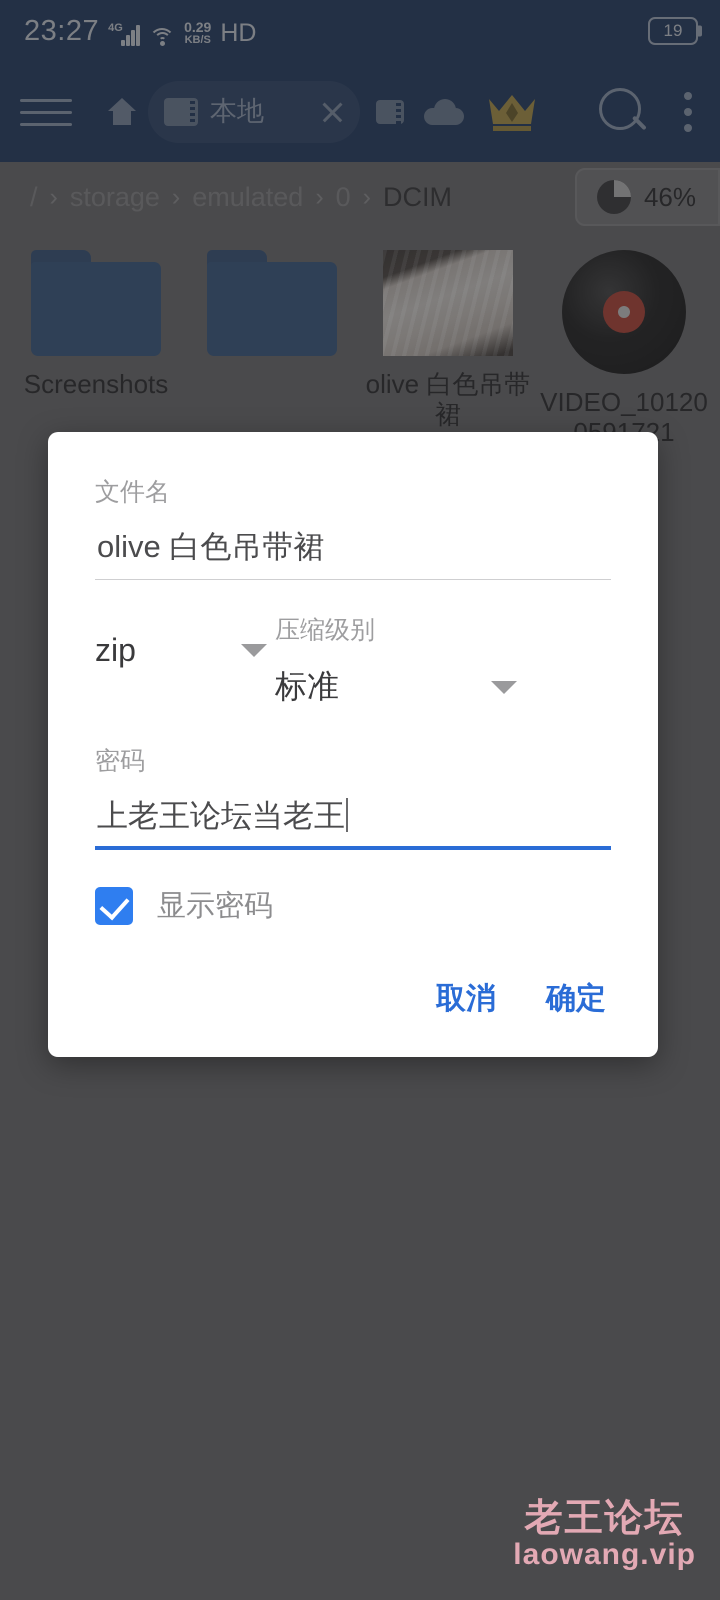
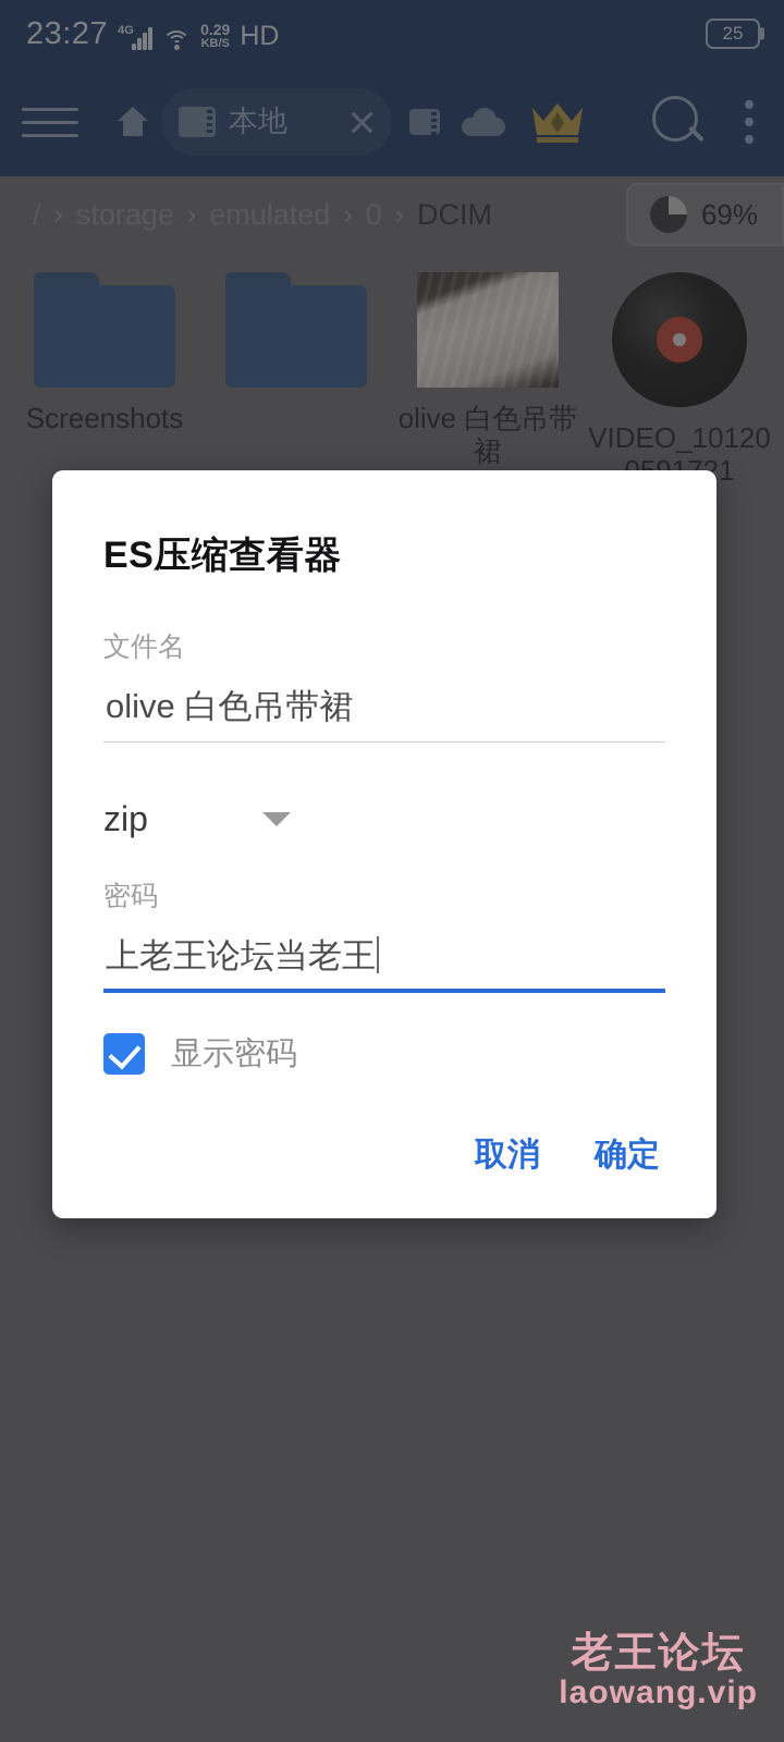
  23:27
  4G
  0.29
  KB/S
  HD
- 19
+ 25
  本地
  DCIM
- 46%
+ 69%
  Screenshots
  olive 白色吊带裙
  VIDEO_1012021
+ ES压缩查看器
  文件名
  olive 白色吊带裙
  zip
- 压缩级别
- 标准
  密码
  上老王论坛当老王
  显示密码
  取消
  确定
  老王论坛
  laowang.vip
